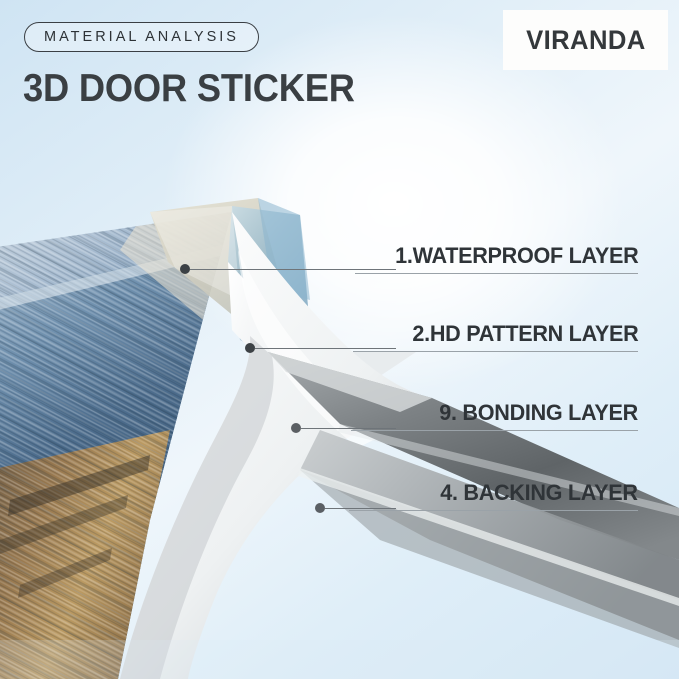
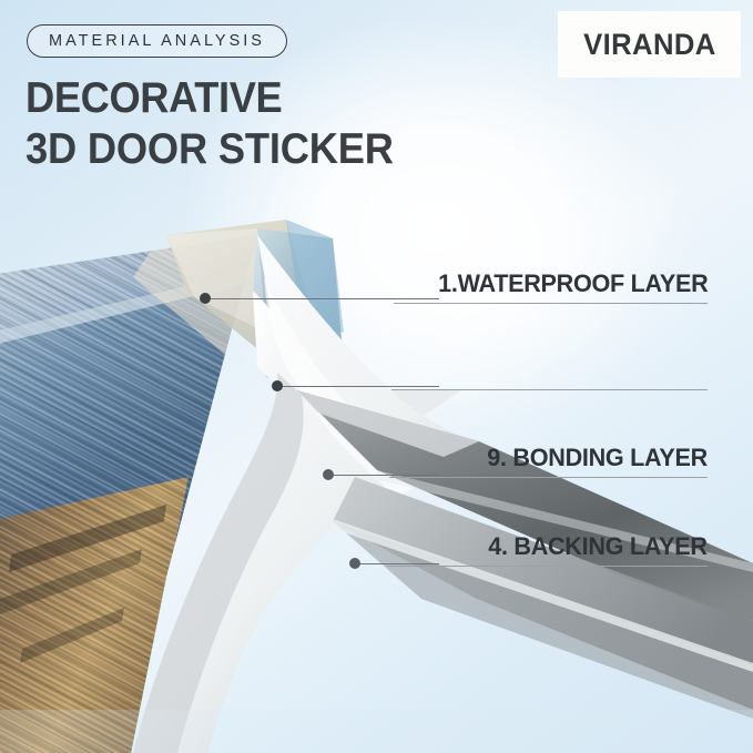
  1.WATERPROOF LAYER
- 2.HD PATTERN LAYER
  9. BONDING LAYER
  4. BACKING LAYER
  MATERIAL ANALYSIS
+ DECORATIVE
  3D DOOR STICKER
  VIRANDA
